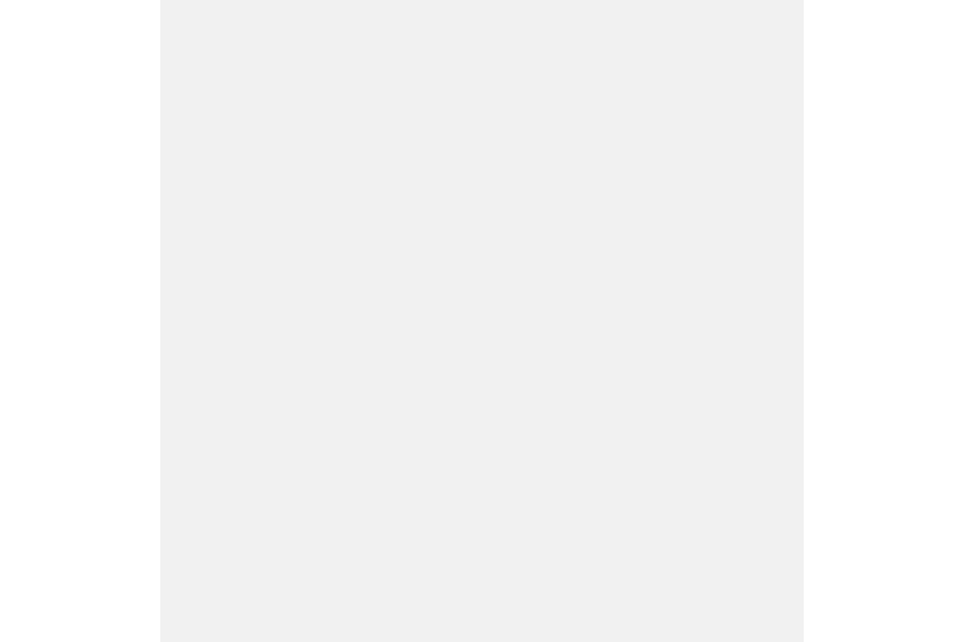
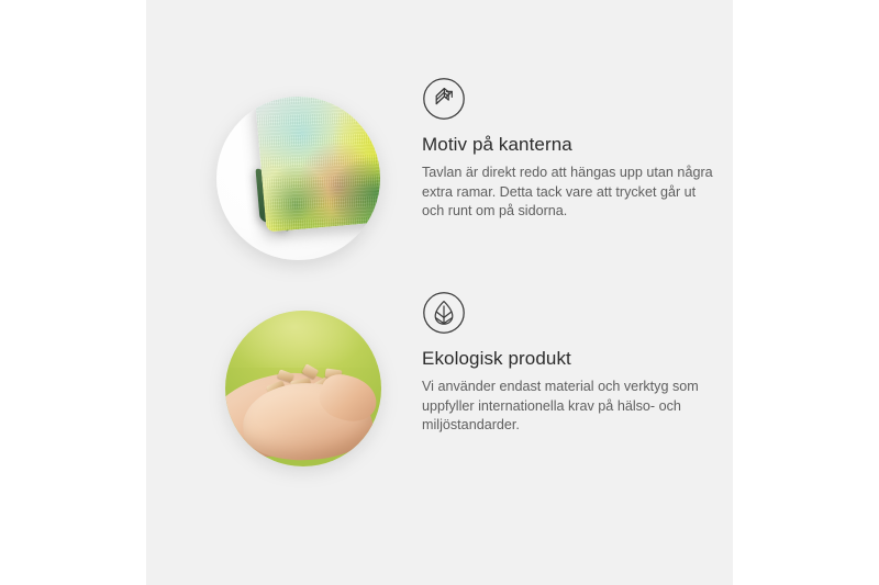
+ Motiv på kanterna
+ Tavlan är direkt redo att hängas upp utan några extra ramar. Detta tack vare att trycket går ut och runt om på sidorna.
+ Ekologisk produkt
+ Vi använder endast material och verktyg som uppfyller internationella krav på hälso- och miljöstandarder.
